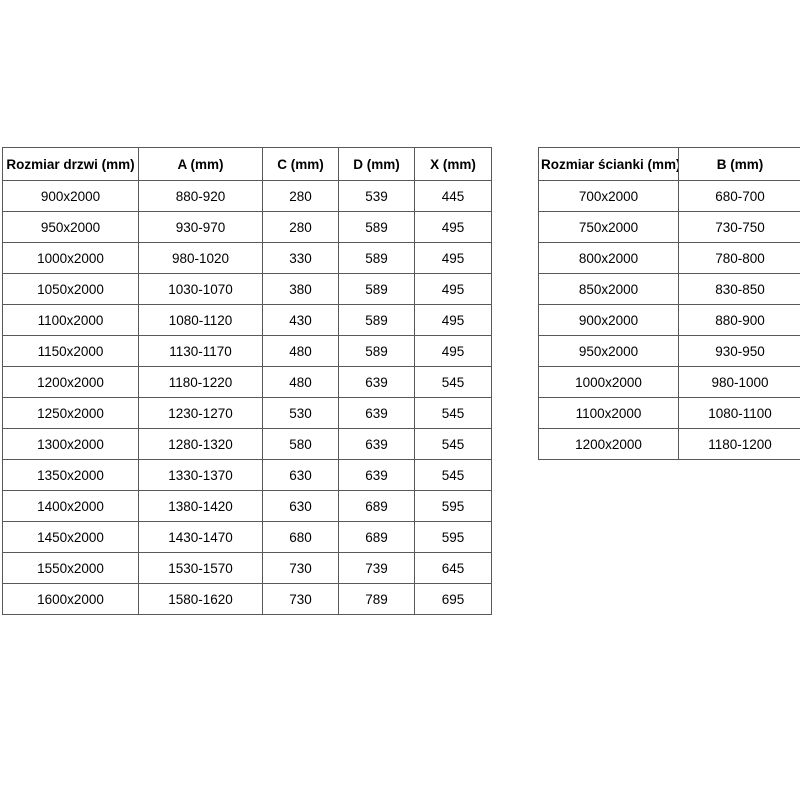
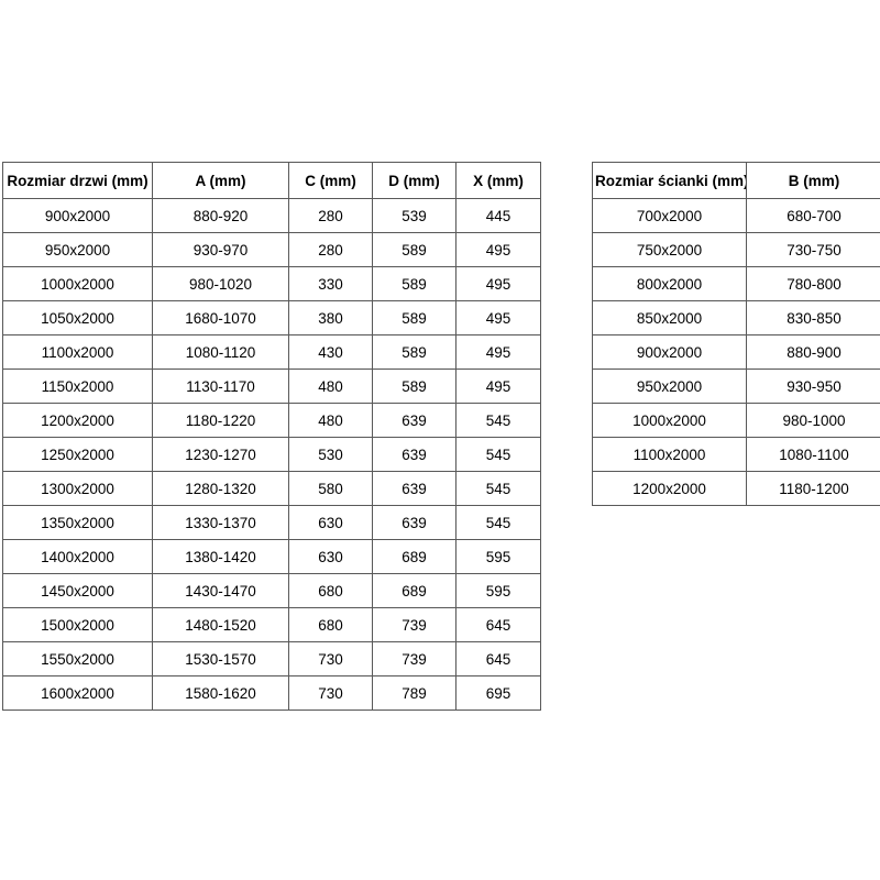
  Rozmiar drzwi (mm)	A (mm)	C (mm)	D (mm)	X (mm)
  900x2000	880-920	280	539	445
  950x2000	930-970	280	589	495
  1000x2000	980-1020	330	589	495
- 1050x2000	1030-1070	380	589	495
+ 1050x2000	1680-1070	380	589	495
  1100x2000	1080-1120	430	589	495
  1150x2000	1130-1170	480	589	495
  1200x2000	1180-1220	480	639	545
  1250x2000	1230-1270	530	639	545
  1300x2000	1280-1320	580	639	545
  1350x2000	1330-1370	630	639	545
  1400x2000	1380-1420	630	689	595
  1450x2000	1430-1470	680	689	595
+ 1500x2000	1480-1520	680	739	645
  1550x2000	1530-1570	730	739	645
  1600x2000	1580-1620	730	789	695
  Rozmiar ścianki (mm)	B (mm)
  700x2000	680-700
  750x2000	730-750
  800x2000	780-800
  850x2000	830-850
  900x2000	880-900
  950x2000	930-950
  1000x2000	980-1000
  1100x2000	1080-1100
  1200x2000	1180-1200
